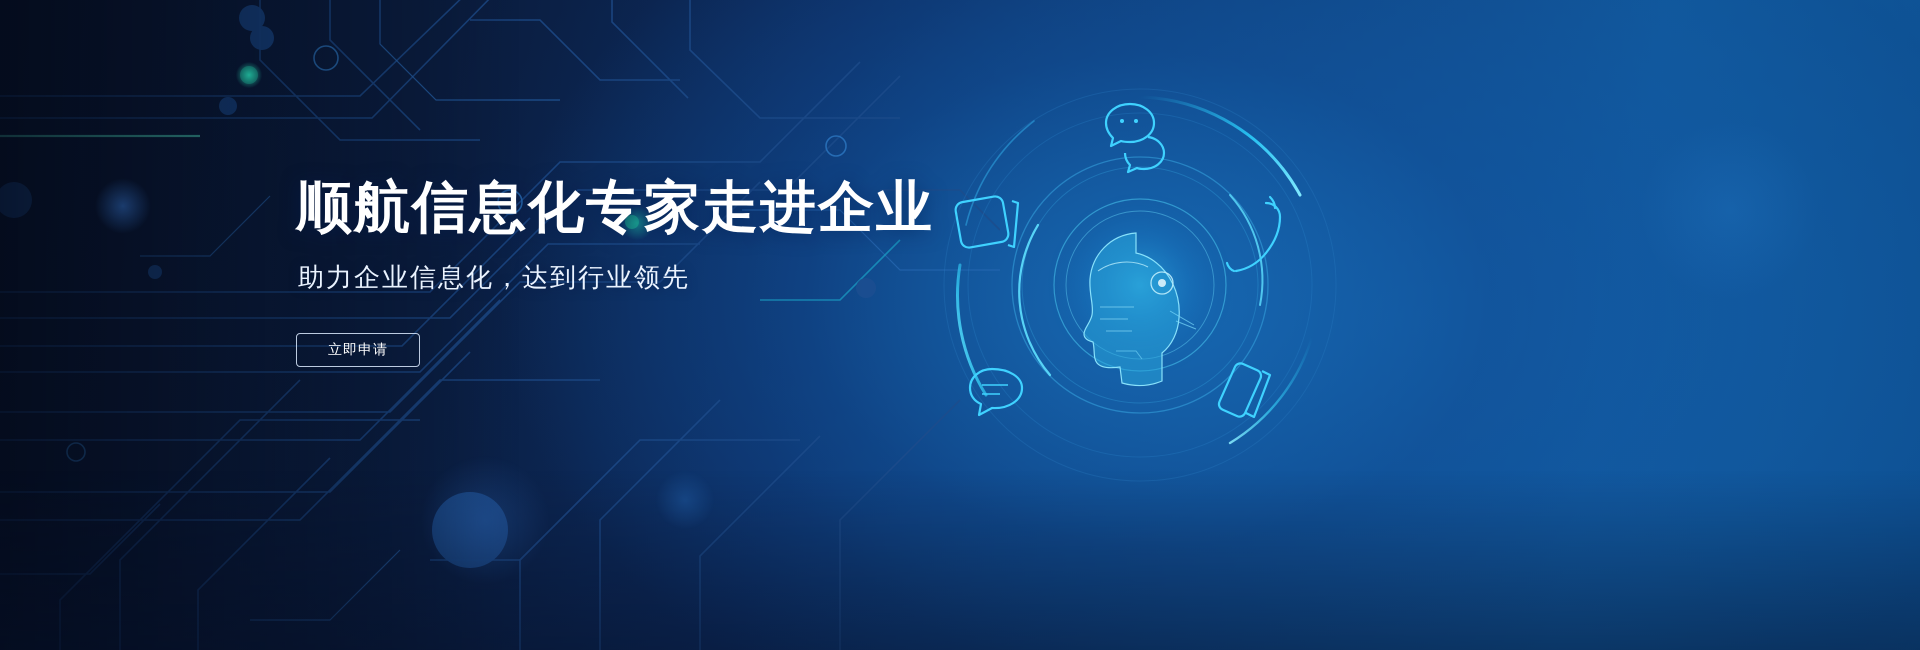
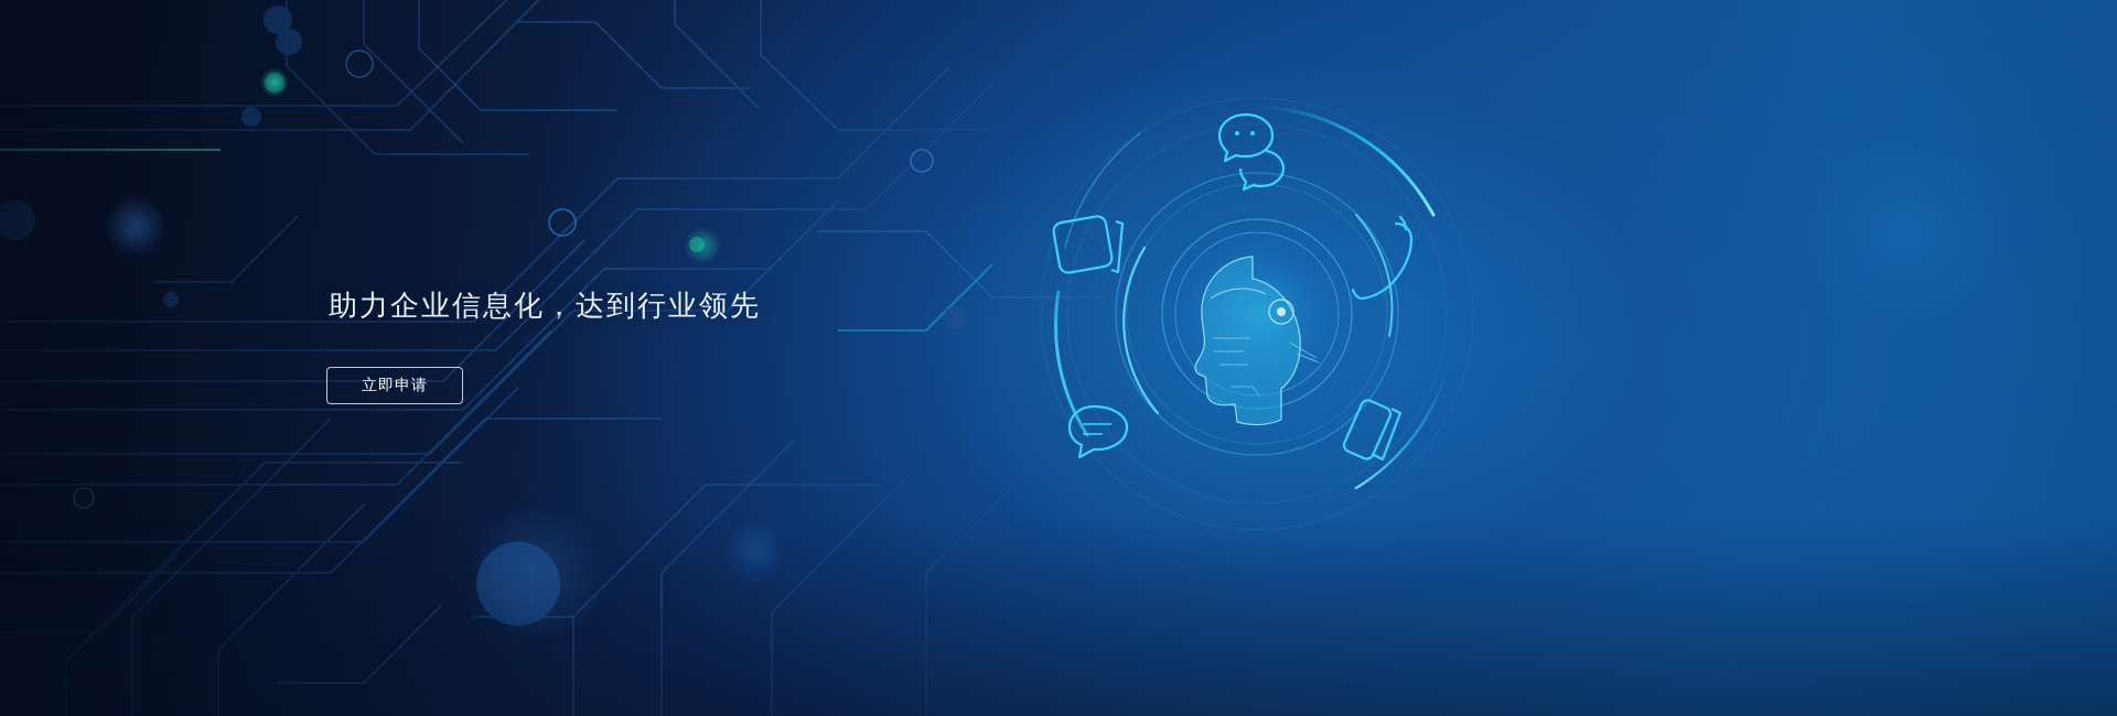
- 顺航信息化专家走进企业
  助力企业信息化，达到行业领先
  立即申请
